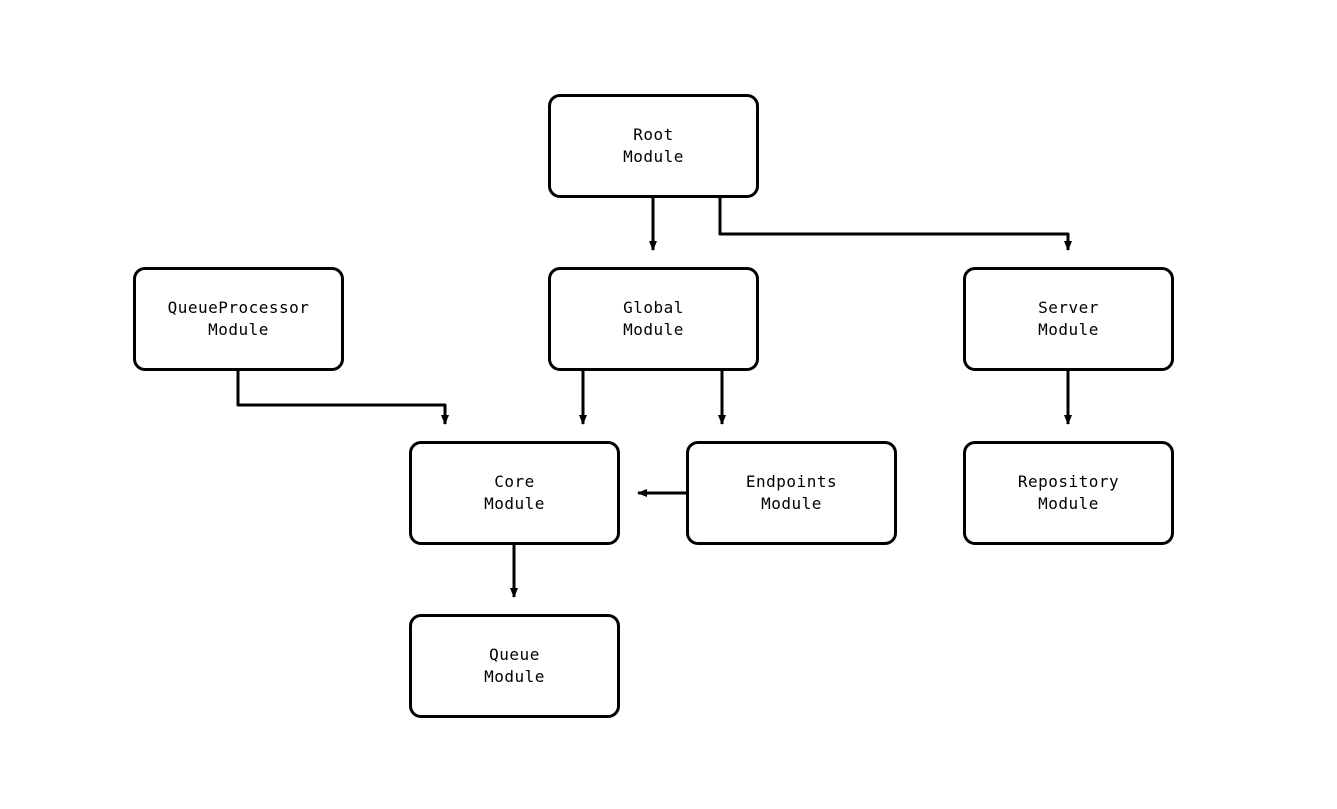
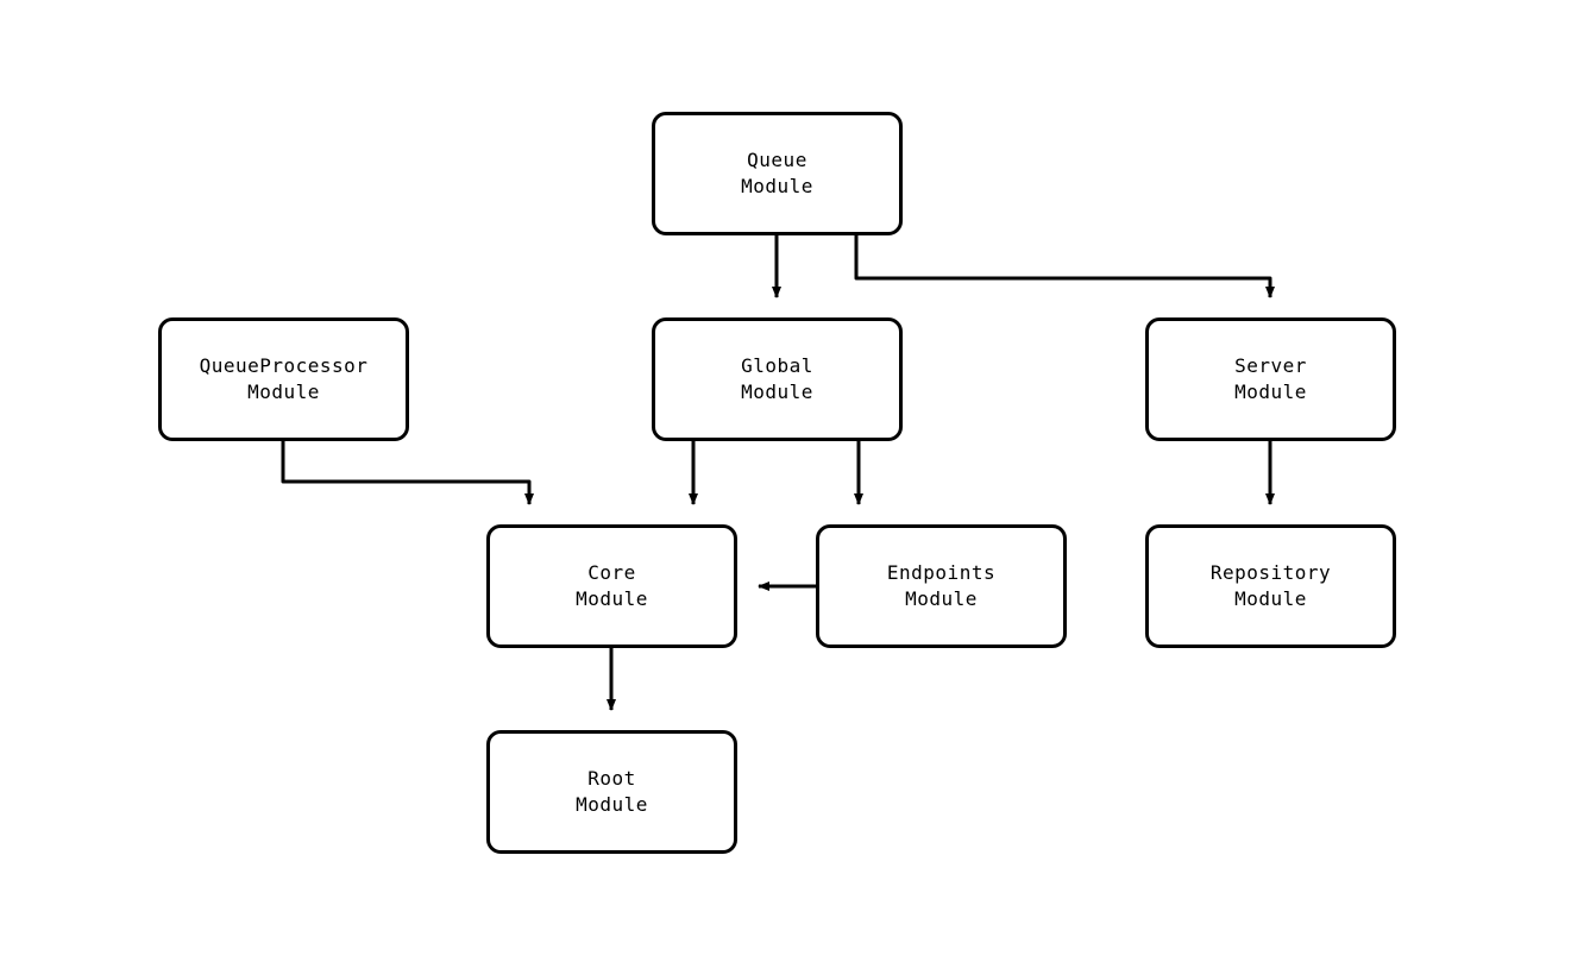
- Root
+ Queue
  Module
  QueueProcessor
  Module
  Global
  Module
  Server
  Module
  Core
  Module
  Endpoints
  Module
  Repository
  Module
- Queue
+ Root
  Module
